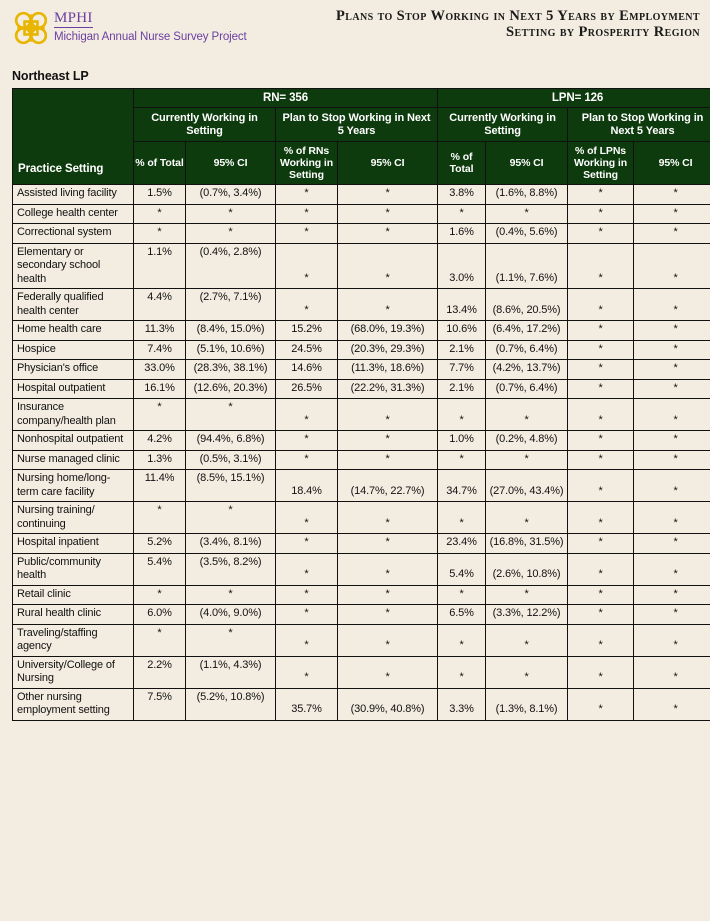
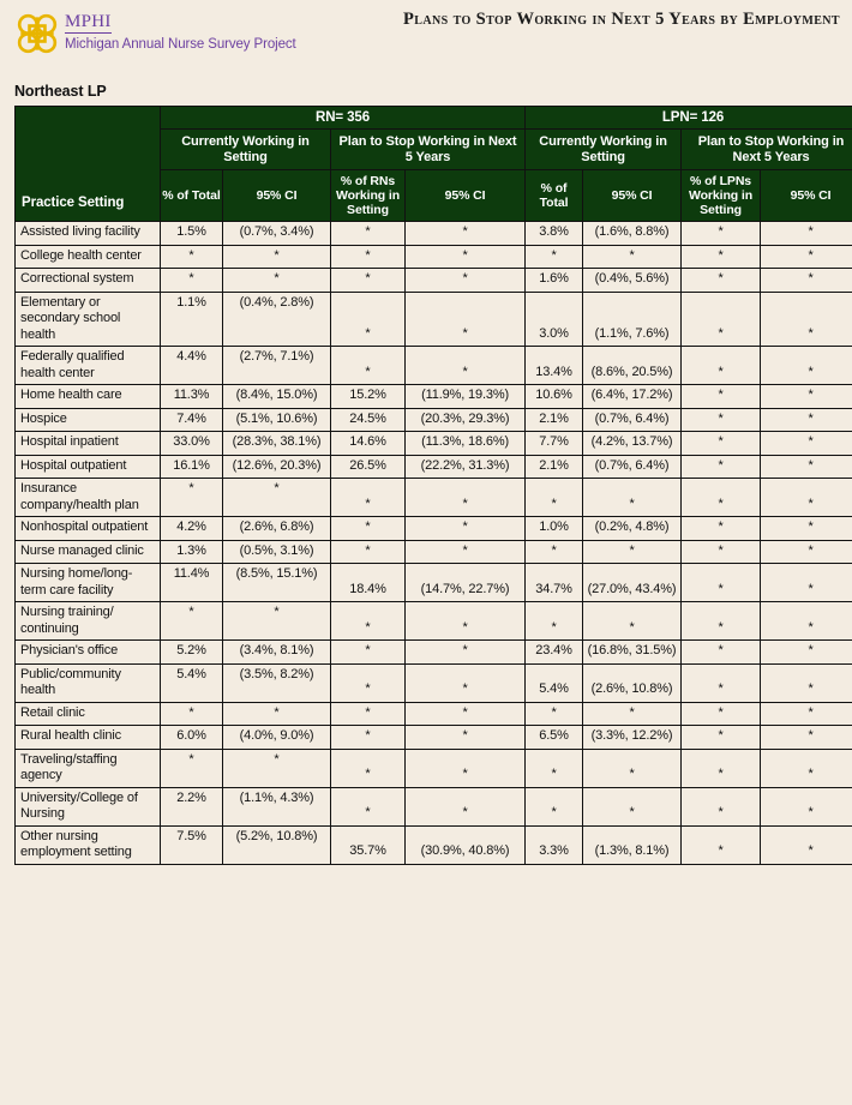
  MPHI
  Michigan Annual Nurse Survey Project
  Plans to Stop Working in Next 5 Years by Employment
- Setting by Prosperity Region
  Northeast LP
  Practice Setting	RN= 356	LPN= 126
  Currently Working in Setting	Plan to Stop Working in Next 5 Years	Currently Working in Setting	Plan to Stop Working in Next 5 Years
  % of Total	95% CI	% of RNs Working in Setting	95% CI	% of Total	95% CI	% of LPNs Working in Setting	95% CI
  Assisted living facility	1.5%	(0.7%, 3.4%)	*	*	3.8%	(1.6%, 8.8%)	*	*
  College health center	*	*	*	*	*	*	*	*
  Correctional system	*	*	*	*	1.6%	(0.4%, 5.6%)	*	*
  Elementary or secondary school health	1.1%	(0.4%, 2.8%)	*	*	3.0%	(1.1%, 7.6%)	*	*
  Federally qualified health center	4.4%	(2.7%, 7.1%)	*	*	13.4%	(8.6%, 20.5%)	*	*
- Home health care	11.3%	(8.4%, 15.0%)	15.2%	(68.0%, 19.3%)	10.6%	(6.4%, 17.2%)	*	*
+ Home health care	11.3%	(8.4%, 15.0%)	15.2%	(11.9%, 19.3%)	10.6%	(6.4%, 17.2%)	*	*
  Hospice	7.4%	(5.1%, 10.6%)	24.5%	(20.3%, 29.3%)	2.1%	(0.7%, 6.4%)	*	*
- Physician's office	33.0%	(28.3%, 38.1%)	14.6%	(11.3%, 18.6%)	7.7%	(4.2%, 13.7%)	*	*
+ Hospital inpatient	33.0%	(28.3%, 38.1%)	14.6%	(11.3%, 18.6%)	7.7%	(4.2%, 13.7%)	*	*
  Hospital outpatient	16.1%	(12.6%, 20.3%)	26.5%	(22.2%, 31.3%)	2.1%	(0.7%, 6.4%)	*	*
  Insurance company/health plan	*	*	*	*	*	*	*	*
- Nonhospital outpatient	4.2%	(94.4%, 6.8%)	*	*	1.0%	(0.2%, 4.8%)	*	*
+ Nonhospital outpatient	4.2%	(2.6%, 6.8%)	*	*	1.0%	(0.2%, 4.8%)	*	*
  Nurse managed clinic	1.3%	(0.5%, 3.1%)	*	*	*	*	*	*
  Nursing home/long-term care facility	11.4%	(8.5%, 15.1%)	18.4%	(14.7%, 22.7%)	34.7%	(27.0%, 43.4%)	*	*
  Nursing training/ continuing	*	*	*	*	*	*	*	*
- Hospital inpatient	5.2%	(3.4%, 8.1%)	*	*	23.4%	(16.8%, 31.5%)	*	*
+ Physician's office	5.2%	(3.4%, 8.1%)	*	*	23.4%	(16.8%, 31.5%)	*	*
  Public/community health	5.4%	(3.5%, 8.2%)	*	*	5.4%	(2.6%, 10.8%)	*	*
  Retail clinic	*	*	*	*	*	*	*	*
  Rural health clinic	6.0%	(4.0%, 9.0%)	*	*	6.5%	(3.3%, 12.2%)	*	*
  Traveling/staffing agency	*	*	*	*	*	*	*	*
  University/College of Nursing	2.2%	(1.1%, 4.3%)	*	*	*	*	*	*
  Other nursing employment setting	7.5%	(5.2%, 10.8%)	35.7%	(30.9%, 40.8%)	3.3%	(1.3%, 8.1%)	*	*
